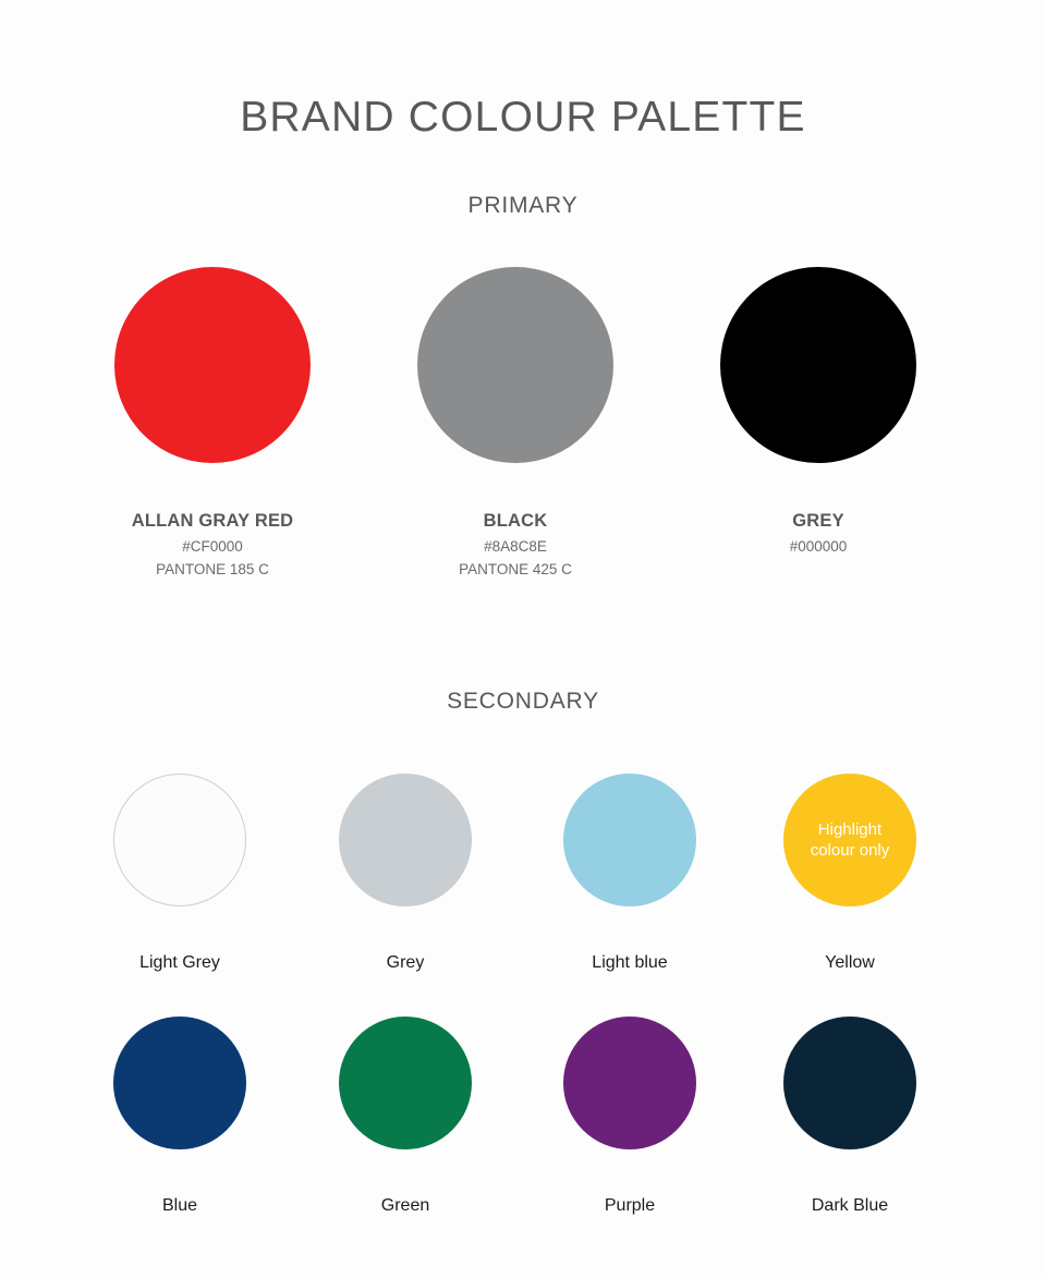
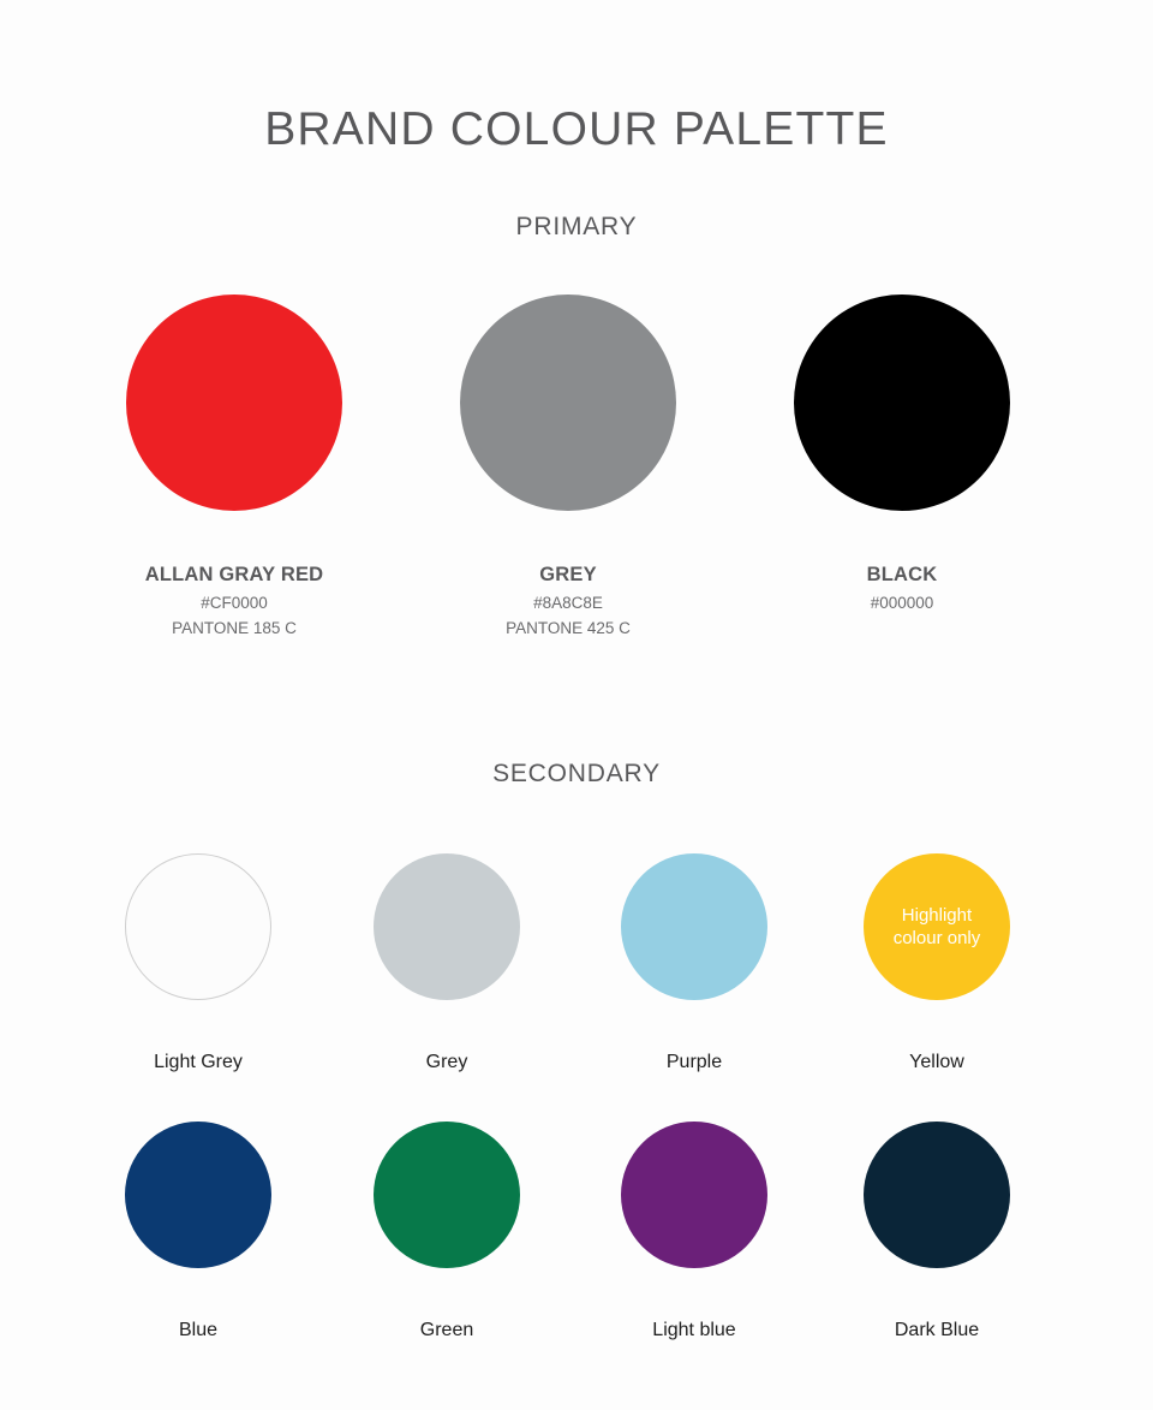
  BRAND COLOUR PALETTE
  PRIMARY
  ALLAN GRAY RED
  #CF0000
  PANTONE 185 C
- BLACK
+ GREY
  #8A8C8E
  PANTONE 425 C
- GREY
+ BLACK
  #000000
  SECONDARY
  Light Grey
  Grey
- Light blue
+ Purple
  Highlight
  colour only
  Yellow
  Blue
  Green
- Purple
+ Light blue
  Dark Blue
